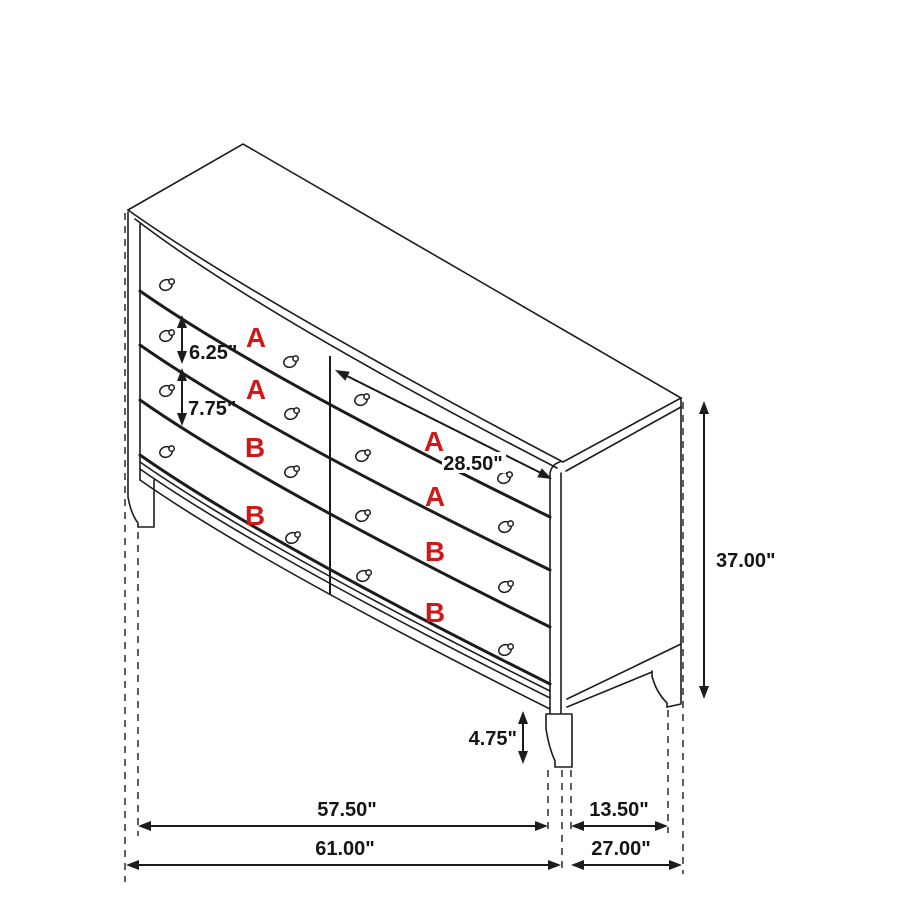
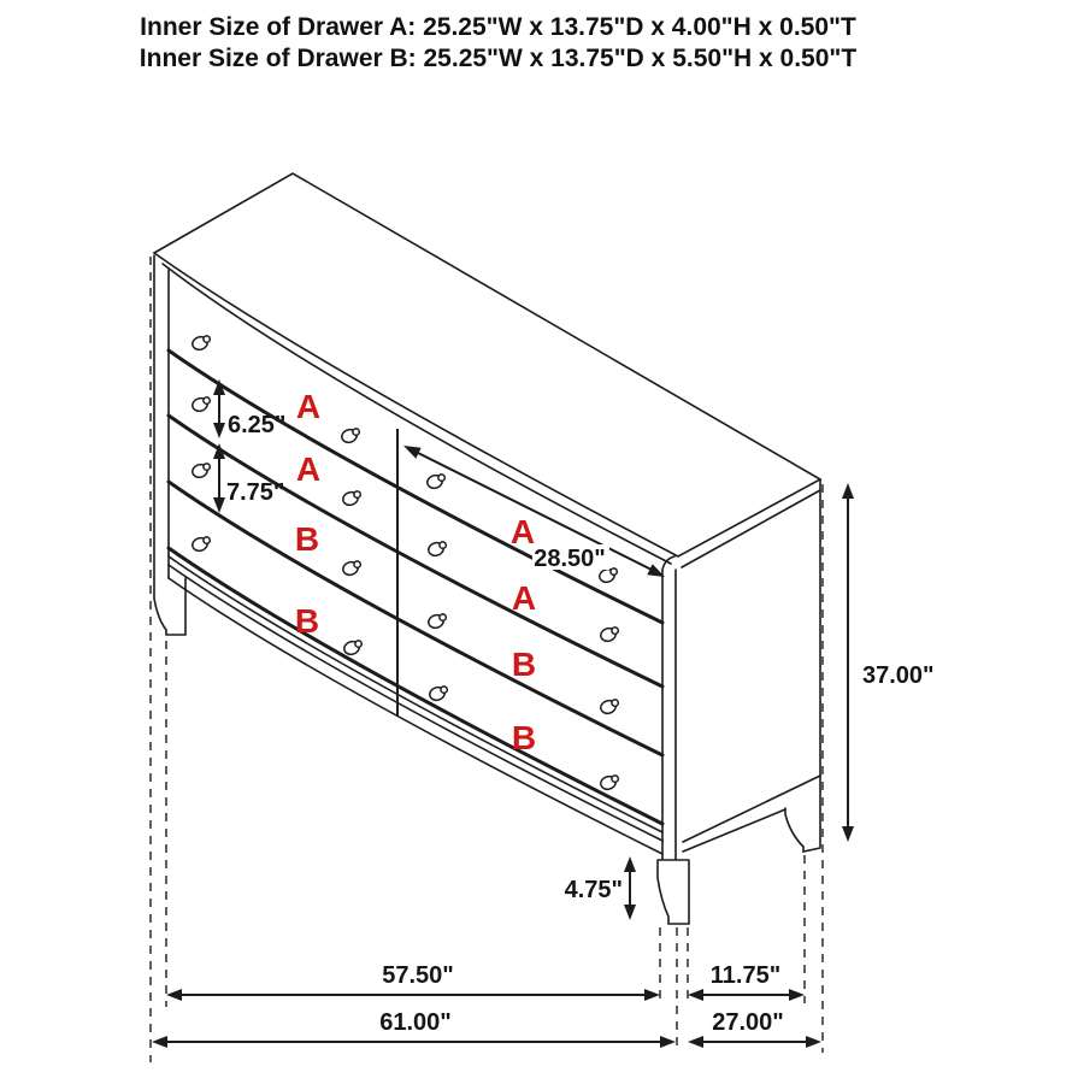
+ Inner Size of Drawer A: 25.25"W x 13.75"D x 4.00"H x 0.50"T
+ Inner Size of Drawer B: 25.25"W x 13.75"D x 5.50"H x 0.50"T
  A
  A
  B
  B
  A
  A
  B
  B
  6.25"
  7.75"
  28.50"
  37.00"
  4.75"
  57.50"
- 13.50"
+ 11.75"
  61.00"
  27.00"
